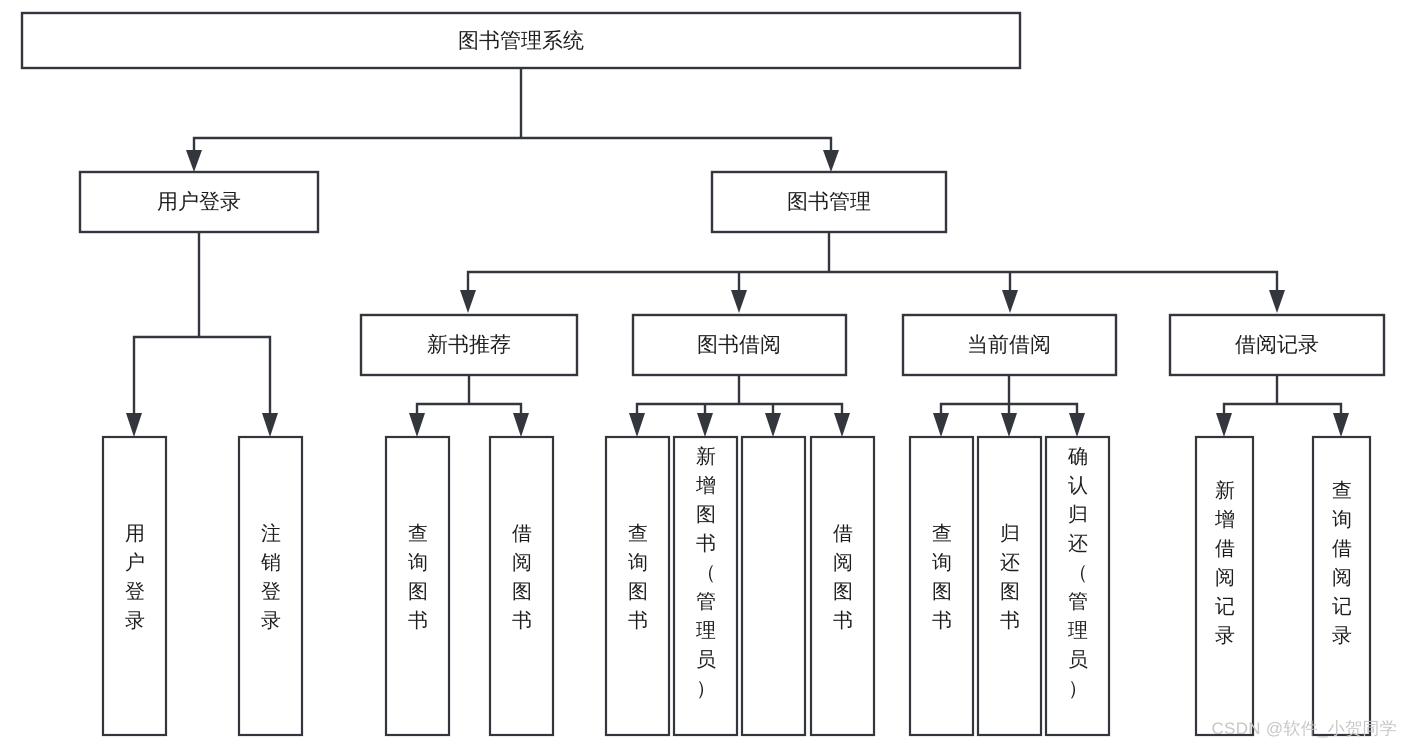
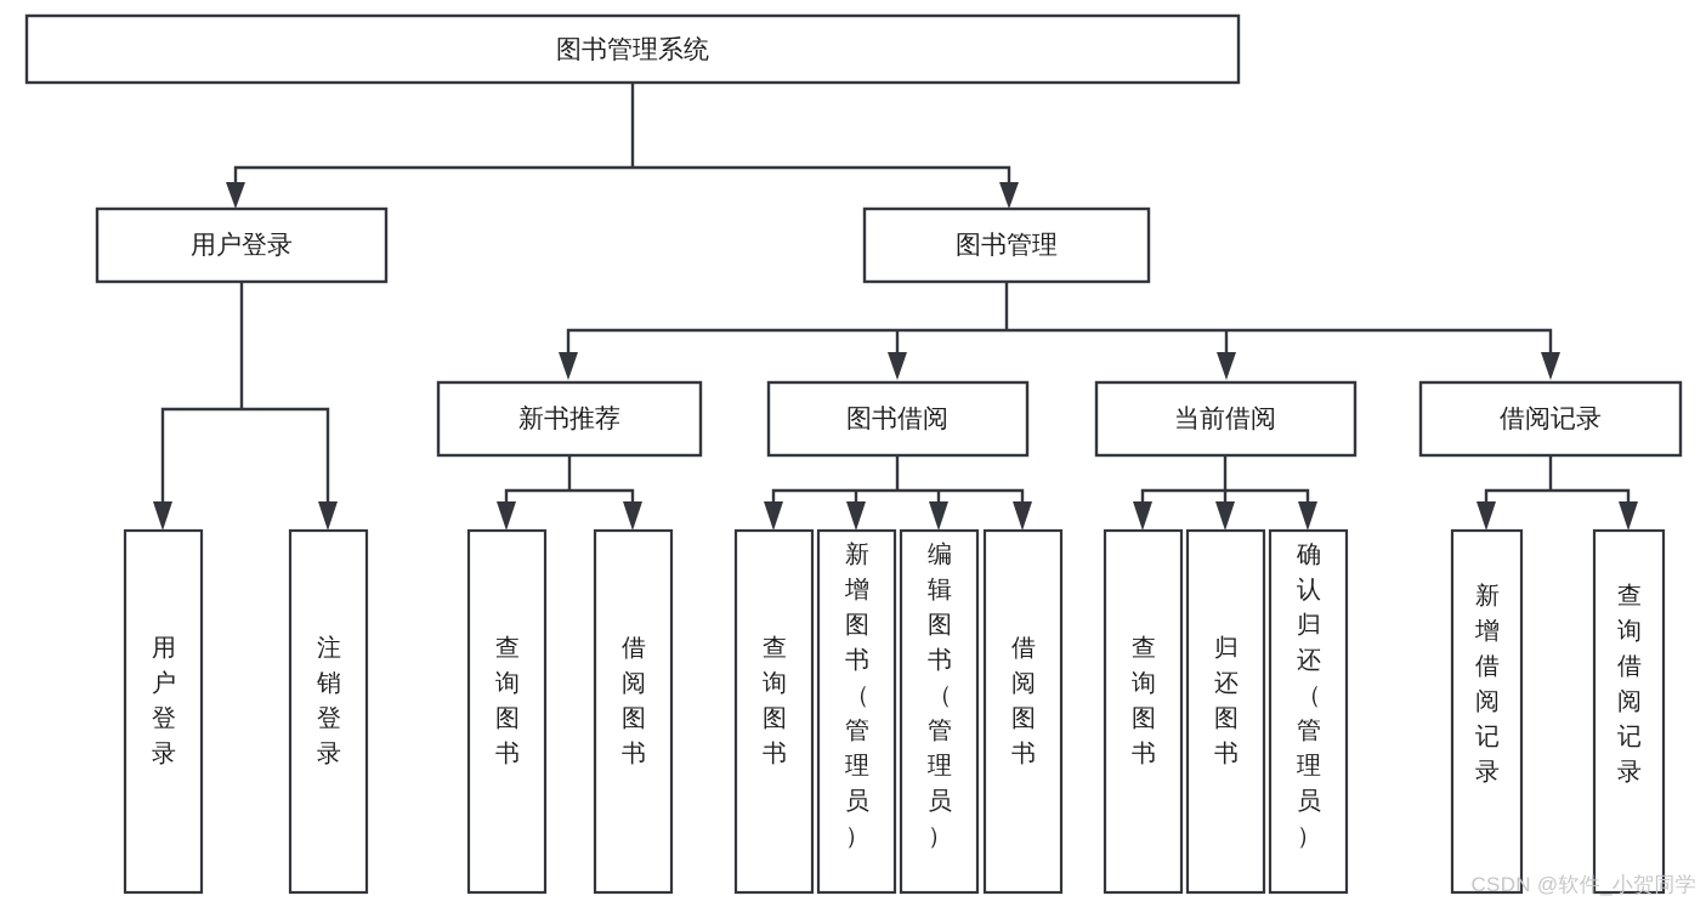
  图书管理系统
  用户登录
  图书管理
  新书推荐
  图书借阅
  当前借阅
  借阅记录
  用户登录
  注销登录
  查询图书
  借阅图书
  查询图书
  新增图书（管理员）
+ 编辑图书（管理员）
  借阅图书
  查询图书
  归还图书
  确认归还（管理员）
  新增借阅记录
  查询借阅记录
  CSDN @软件_小贺同学
